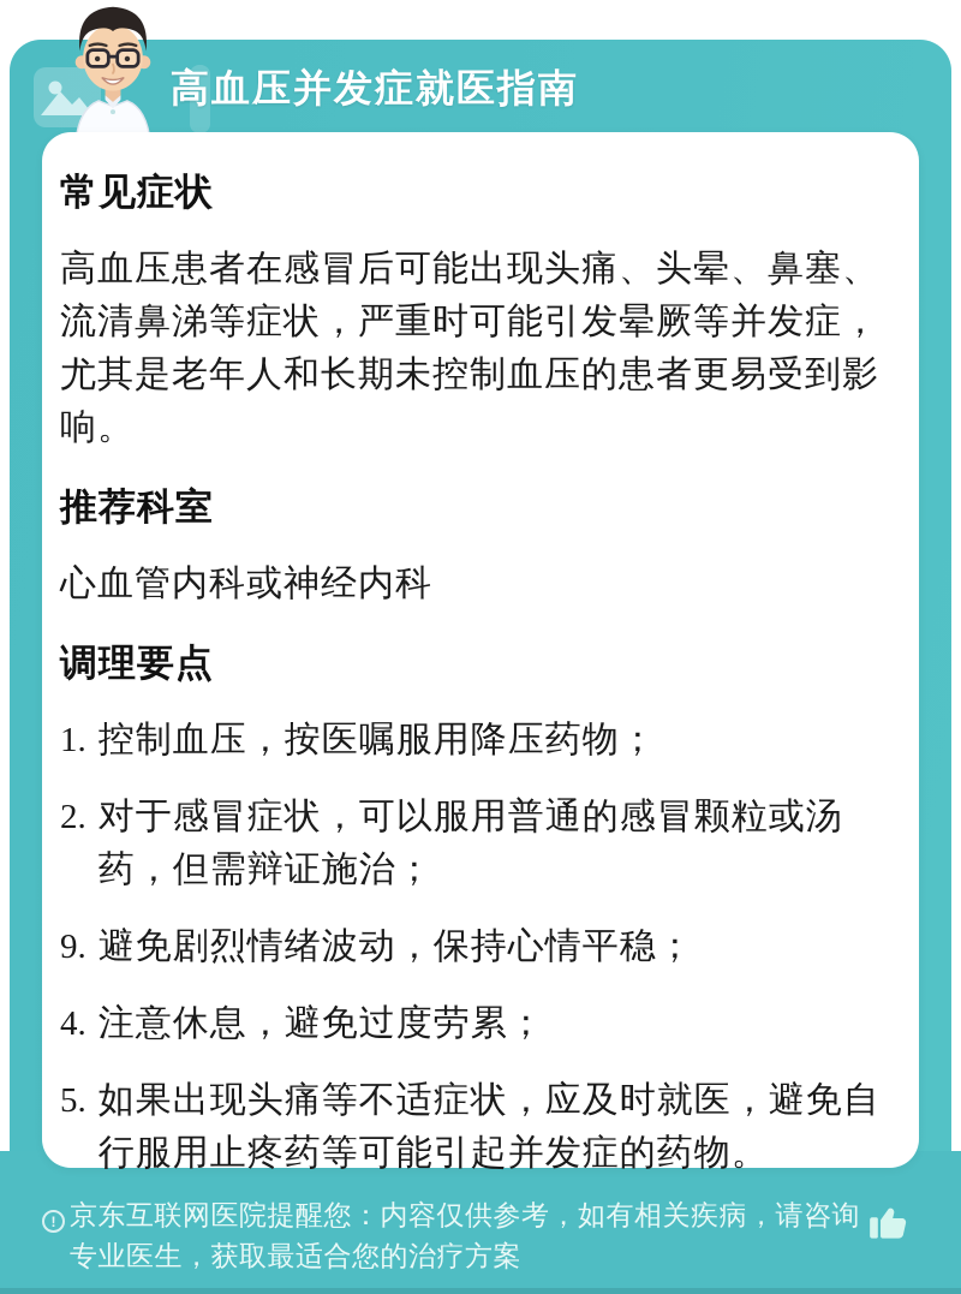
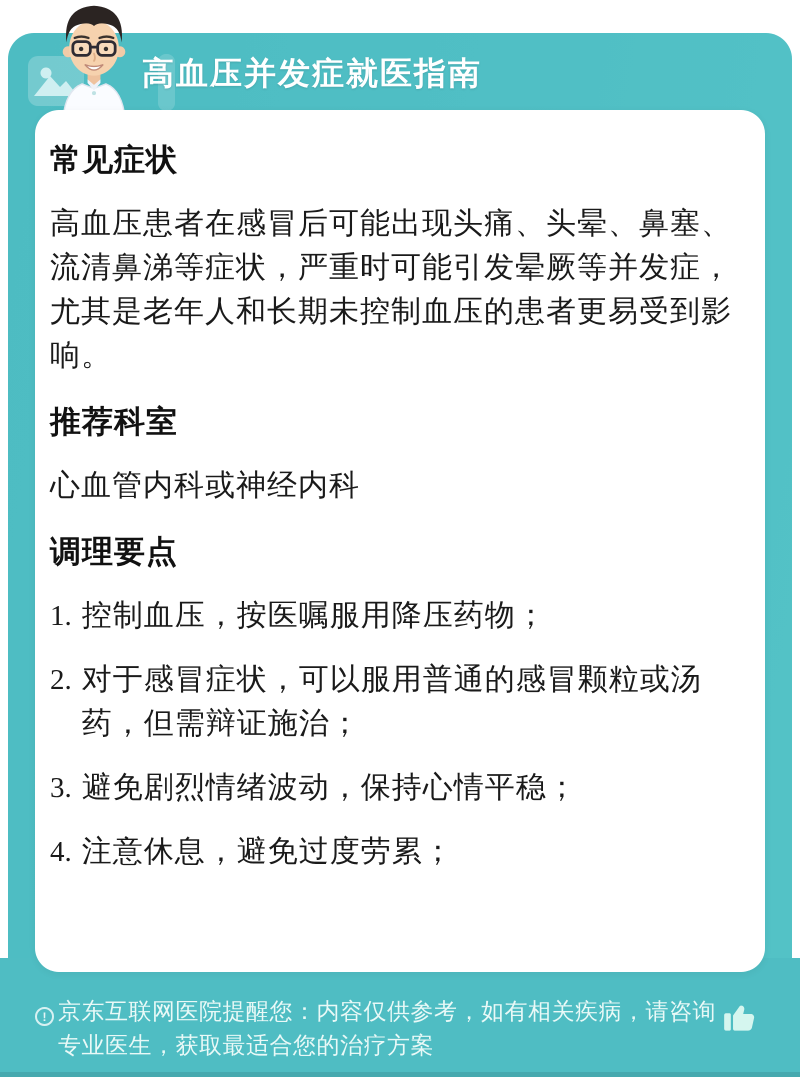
  高血压并发症就医指南
  常见症状
  高血压患者在感冒后可能出现头痛、头晕、鼻塞、流清鼻涕等症状，严重时可能引发晕厥等并发症，尤其是老年人和长期未控制血压的患者更易受到影响。
  推荐科室
  心血管内科或神经内科
  调理要点
  1.
  控制血压，按医嘱服用降压药物；
  2.
  对于感冒症状，可以服用普通的感冒颗粒或汤药，但需辩证施治；
- 9.
+ 3.
  避免剧烈情绪波动，保持心情平稳；
  4.
  注意休息，避免过度劳累；
- 5.
- 如果出现头痛等不适症状，应及时就医，避免自行服用止疼药等可能引起并发症的药物。
  !
  京东互联网医院提醒您：内容仅供参考，如有相关疾病，请咨询专业医生，获取最适合您的治疗方案
